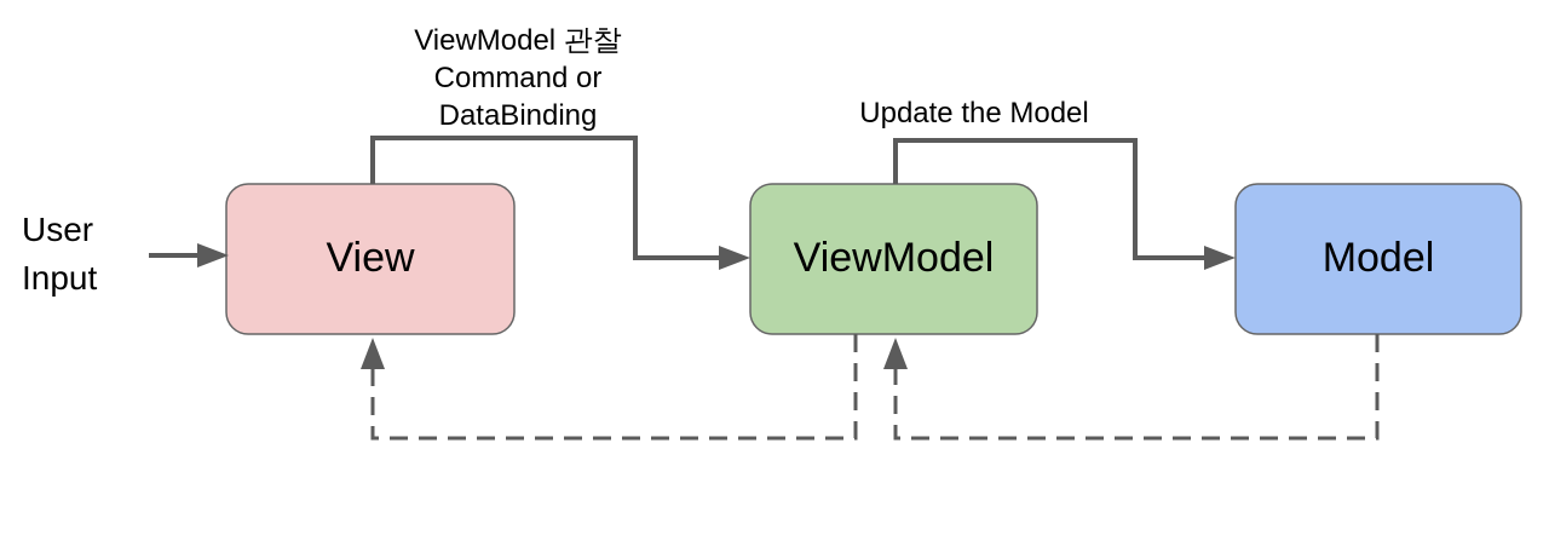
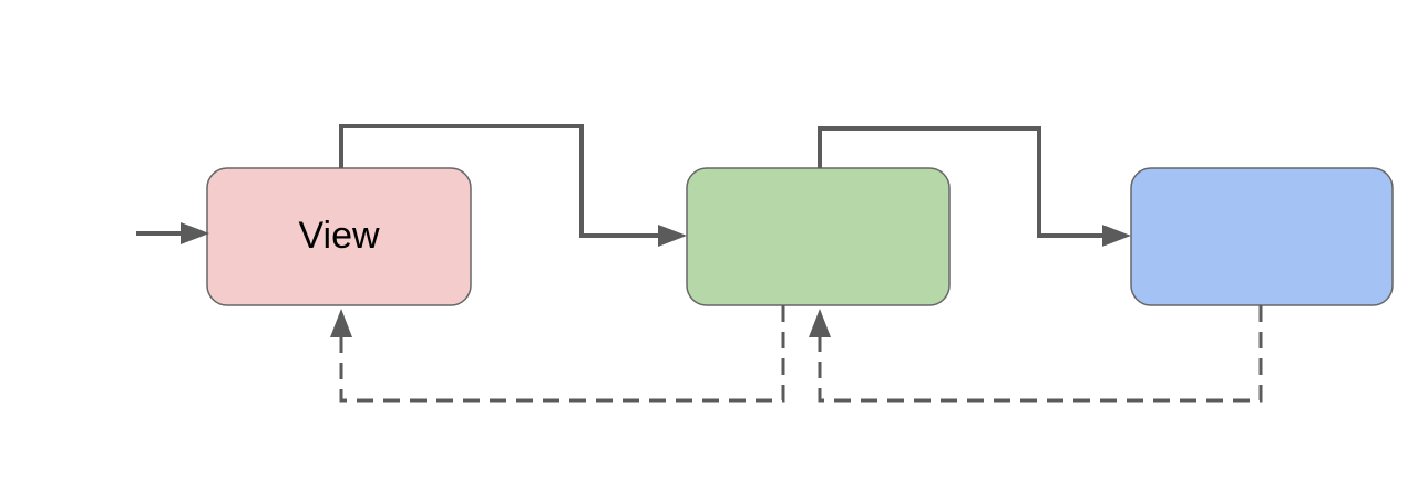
  View
- ViewModel
- Model
- User
- Input
- ViewModel 관찰
- Command or
- DataBinding
- Update the Model
